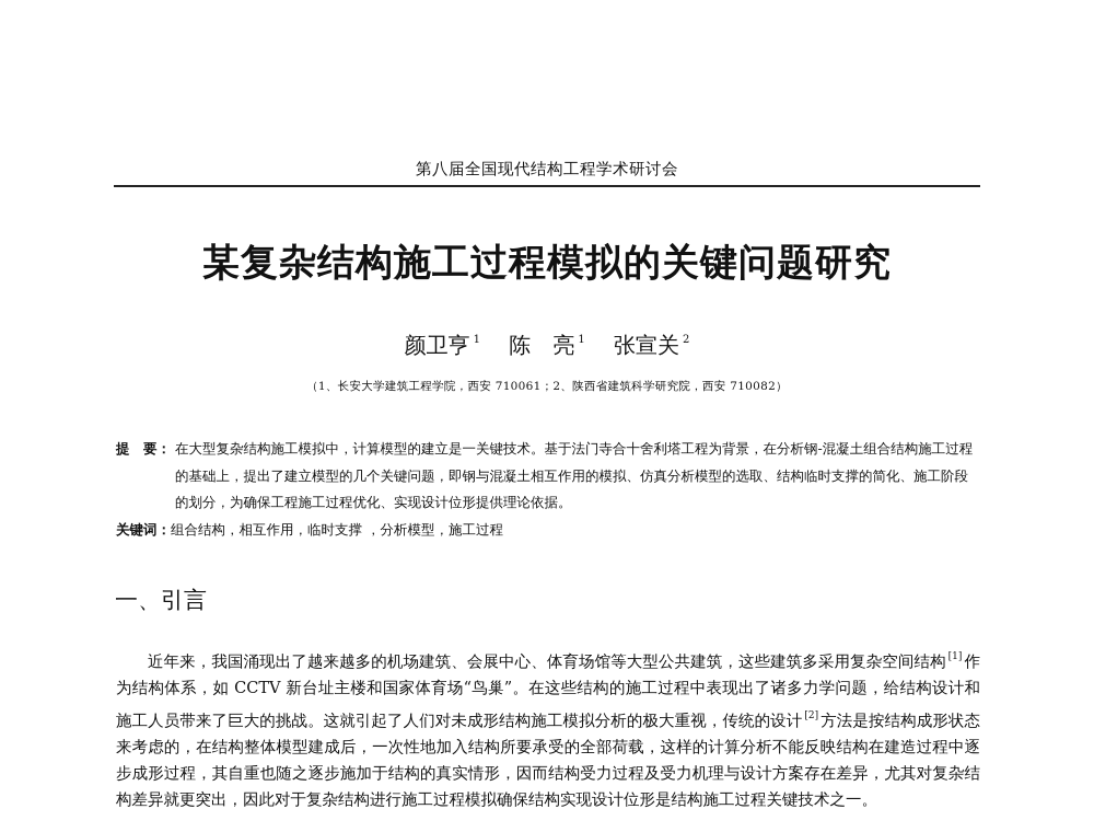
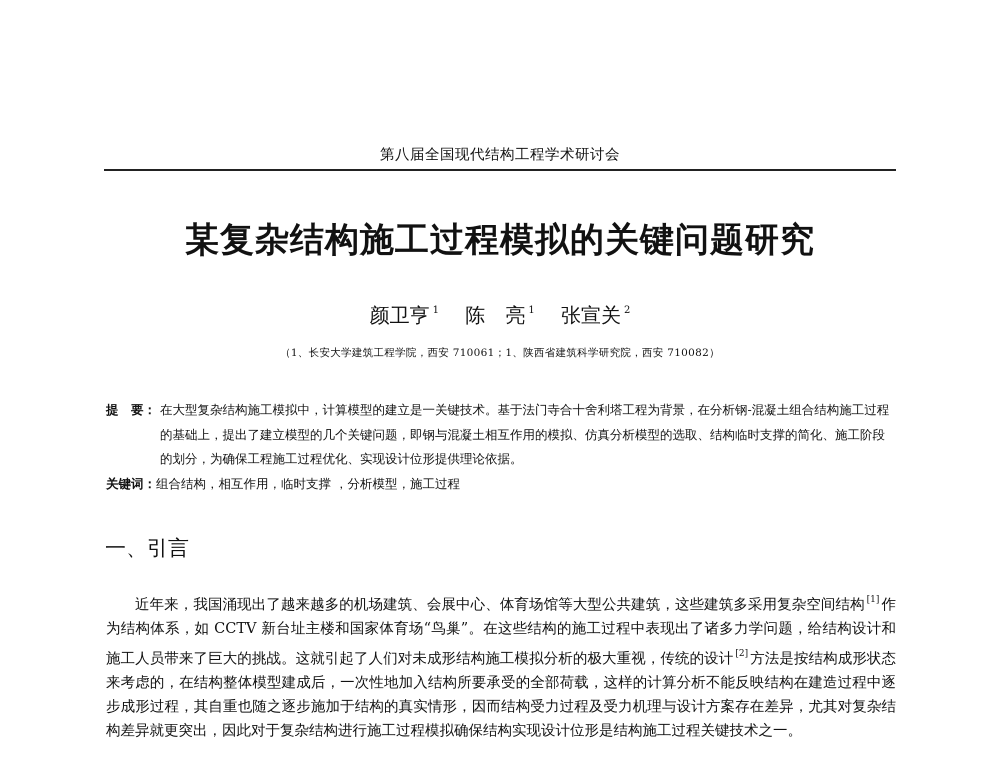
  第八届全国现代结构工程学术研讨会
  某复杂结构施工过程模拟的关键问题研究
  颜卫亨 1 陈 亮 1 张宣关 2
- （1、长安大学建筑工程学院，西安 710061；2、陕西省建筑科学研究院，西安 710082）
+ （1、长安大学建筑工程学院，西安 710061；1、陕西省建筑科学研究院，西安 710082）
  提 要：
  在大型复杂结构施工模拟中，计算模型的建立是一关键技术。基于法门寺合十舍利塔工程为背景，在分析钢-混凝土组合结构施工过程的基础上，提出了建立模型的几个关键问题，即钢与混凝土相互作用的模拟、仿真分析模型的选取、结构临时支撑的简化、施工阶段的划分，为确保工程施工过程优化、实现设计位形提供理论依据。
  关键词：组合结构，相互作用，临时支撑 ，分析模型，施工过程
  一、引言
  近年来，我国涌现出了越来越多的机场建筑、会展中心、体育场馆等大型公共建筑，这些建筑多采用复杂空间结构 [1]作为结构体系，如 CCTV 新台址主楼和国家体育场“鸟巢”。在这些结构的施工过程中表现出了诸多力学问题，给结构设计和施工人员带来了巨大的挑战。这就引起了人们对未成形结构施工模拟分析的极大重视，传统的设计 [2]方法是按结构成形状态来考虑的，在结构整体模型建成后，一次性地加入结构所要承受的全部荷载，这样的计算分析不能反映结构在建造过程中逐步成形过程，其自重也随之逐步施加于结构的真实情形，因而结构受力过程及受力机理与设计方案存在差异，尤其对复杂结构差异就更突出，因此对于复杂结构进行施工过程模拟确保结构实现设计位形是结构施工过程关键技术之一。
